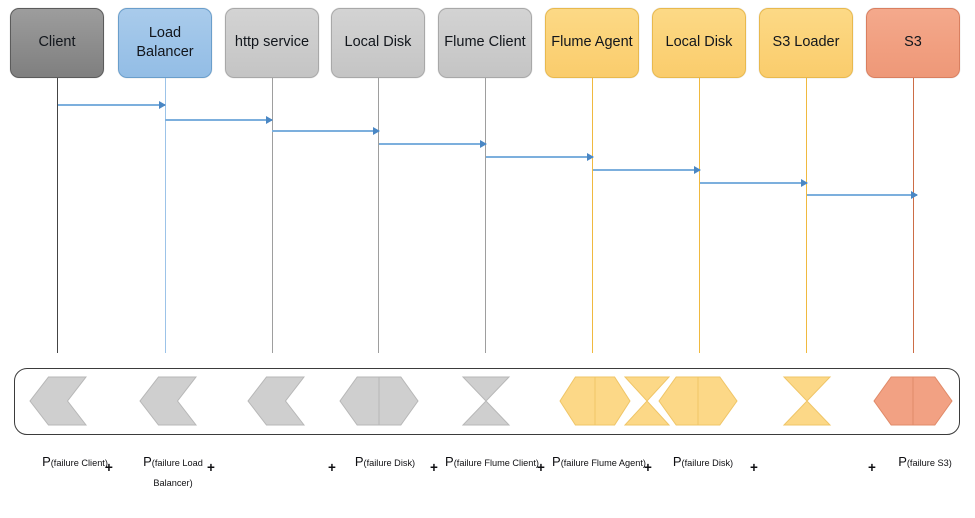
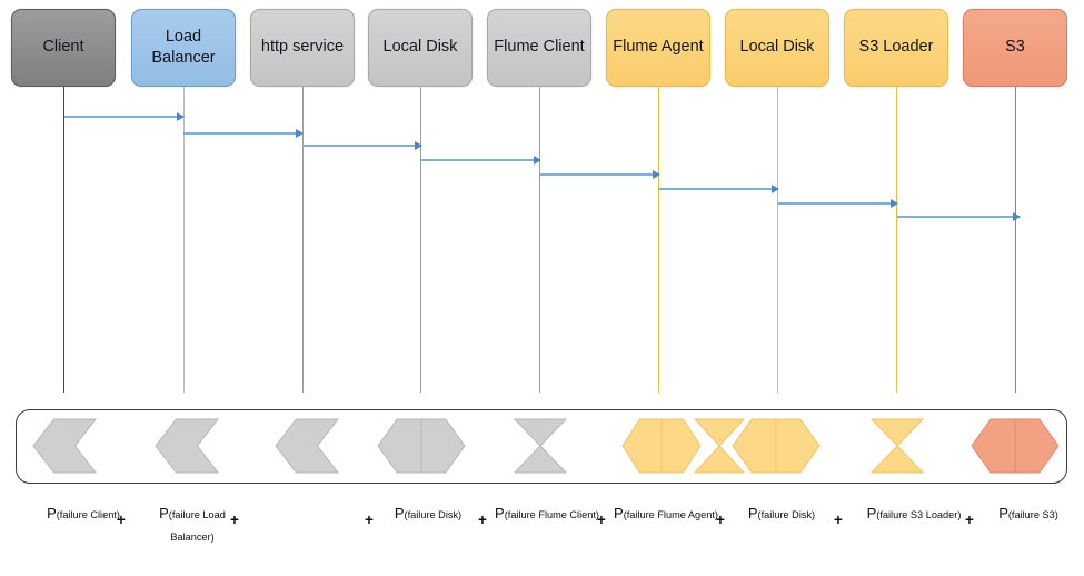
  Client
  Load Balancer
  http service
  Local Disk
  Flume Client
  Flume Agent
  Local Disk
  S3 Loader
  S3
  P(failure Client)
  P(failure Load Balancer)
  P(failure Disk)
  P(failure Flume Client)
  P(failure Flume Agent)
  P(failure Disk)
+ P(failure S3 Loader)
  P(failure S3)
  +
  +
  +
  +
  +
  +
  +
  +
